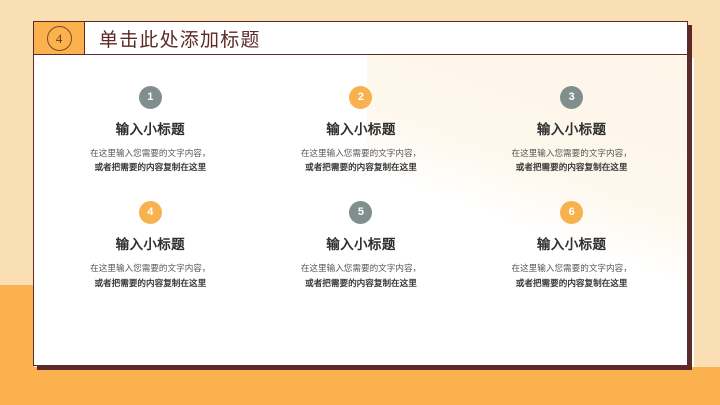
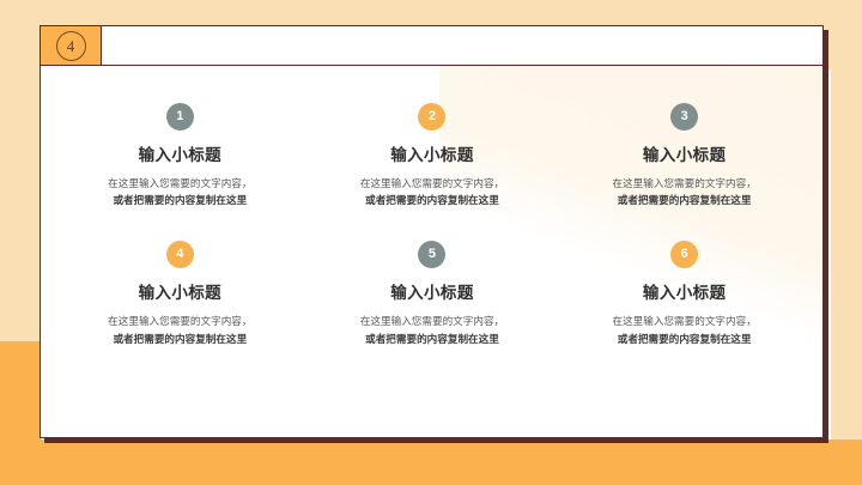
  4
- 单击此处添加标题
  1
  输入小标题
  在这里输入您需要的文字内容，
  或者把需要的内容复制在这里
  2
  输入小标题
  在这里输入您需要的文字内容，
  或者把需要的内容复制在这里
  3
  输入小标题
  在这里输入您需要的文字内容，
  或者把需要的内容复制在这里
  4
  输入小标题
  在这里输入您需要的文字内容，
  或者把需要的内容复制在这里
  5
  输入小标题
  在这里输入您需要的文字内容，
  或者把需要的内容复制在这里
  6
  输入小标题
  在这里输入您需要的文字内容，
  或者把需要的内容复制在这里
